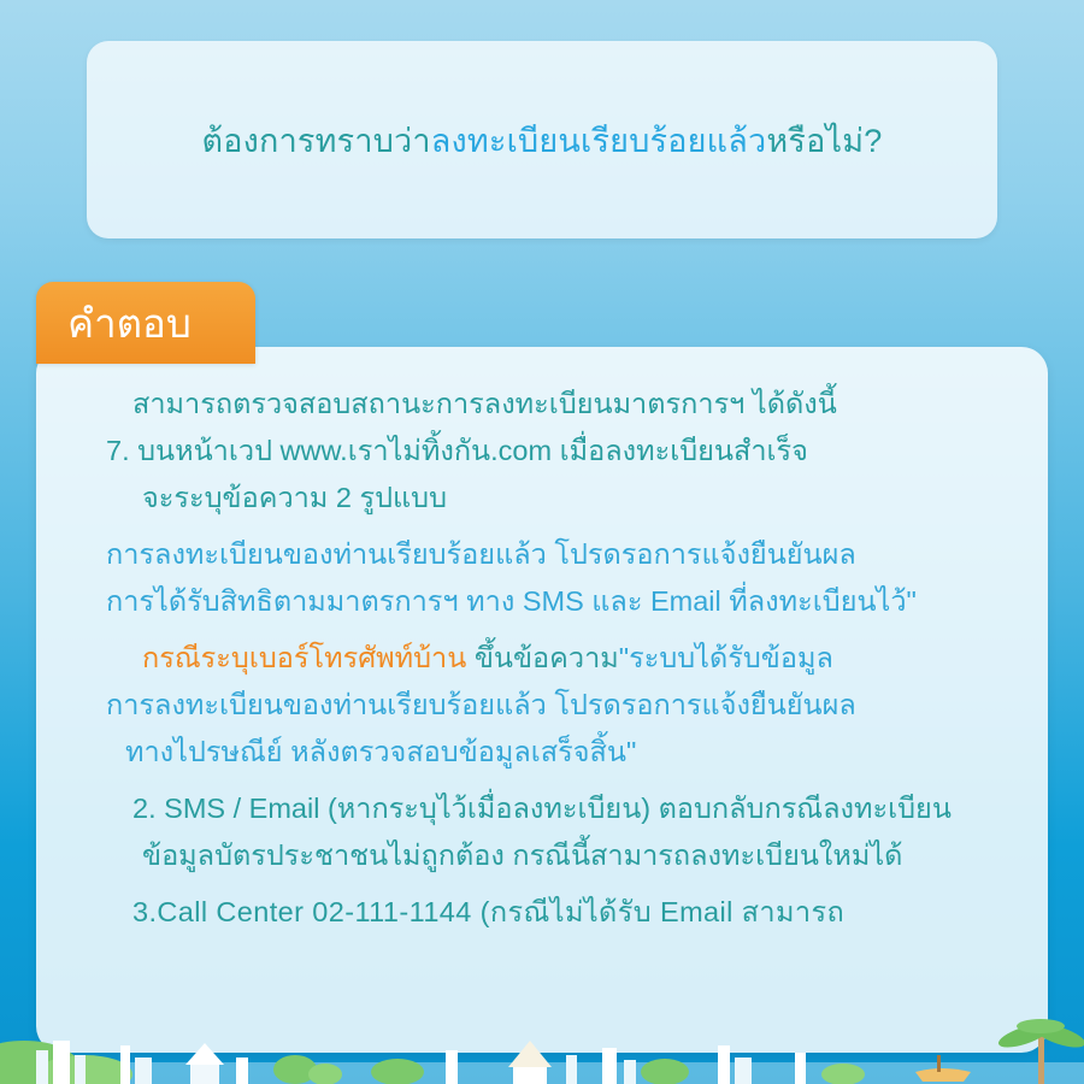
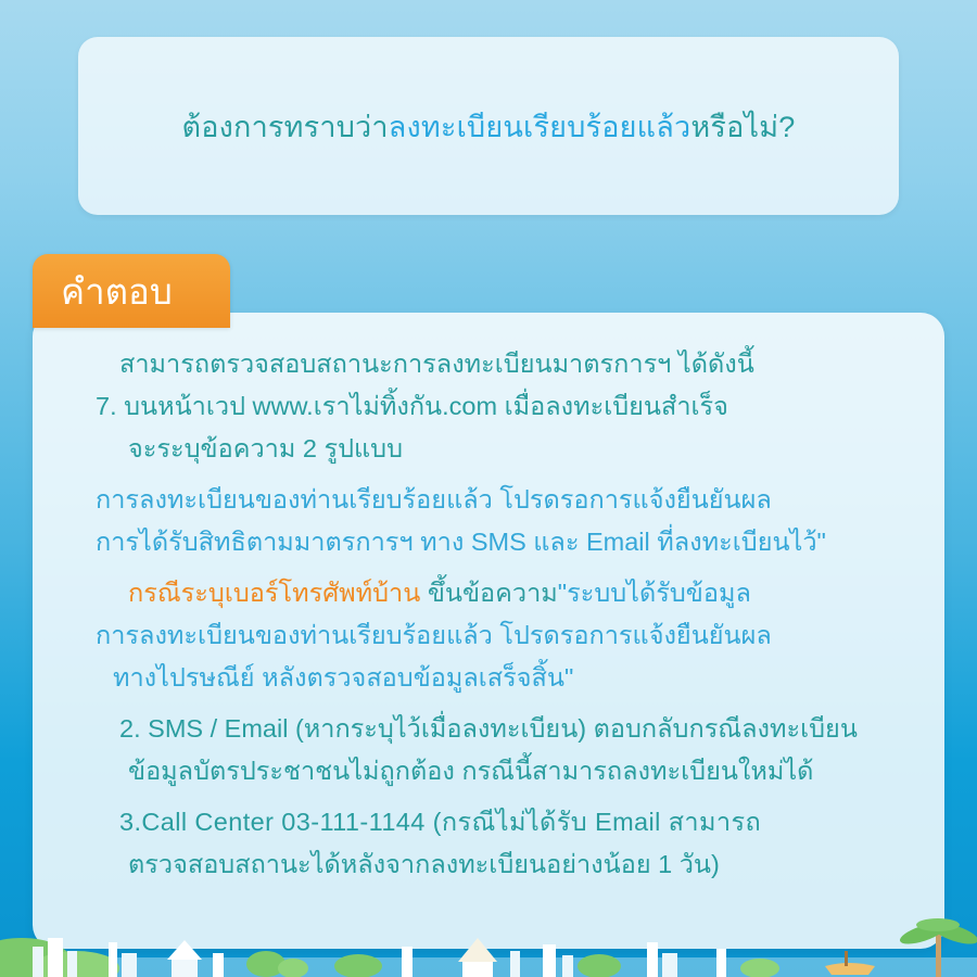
  ต้องการทราบว่า
  ลงทะเบียนเรียบร้อยแล้ว
  หรือไม่?
  คำตอบ
  สามารถตรวจสอบสถานะการลงทะเบียนมาตรการฯ ได้ดังนี้
  7. บนหน้าเวป www.เราไม่ทิ้งกัน.com เมื่อลงทะเบียนสำเร็จ
  จะระบุข้อความ 2 รูปแบบ
  การลงทะเบียนของท่านเรียบร้อยแล้ว โปรดรอการแจ้งยืนยันผล
  การได้รับสิทธิตามมาตรการฯ ทาง SMS และ Email ที่ลงทะเบียนไว้"
  กรณีระบุเบอร์โทรศัพท์บ้าน ขึ้นข้อความ"ระบบได้รับข้อมูล
  การลงทะเบียนของท่านเรียบร้อยแล้ว โปรดรอการแจ้งยืนยันผล
  ทางไปรษณีย์ หลังตรวจสอบข้อมูลเสร็จสิ้น"
  2. SMS / Email (หากระบุไว้เมื่อลงทะเบียน) ตอบกลับกรณีลงทะเบียน
  ข้อมูลบัตรประชาชนไม่ถูกต้อง กรณีนี้สามารถลงทะเบียนใหม่ได้
- 3.Call Center 02-111-1144 (กรณีไม่ได้รับ Email สามารถ
+ 3.Call Center 03-111-1144 (กรณีไม่ได้รับ Email สามารถ
+ ตรวจสอบสถานะได้หลังจากลงทะเบียนอย่างน้อย 1 วัน)
